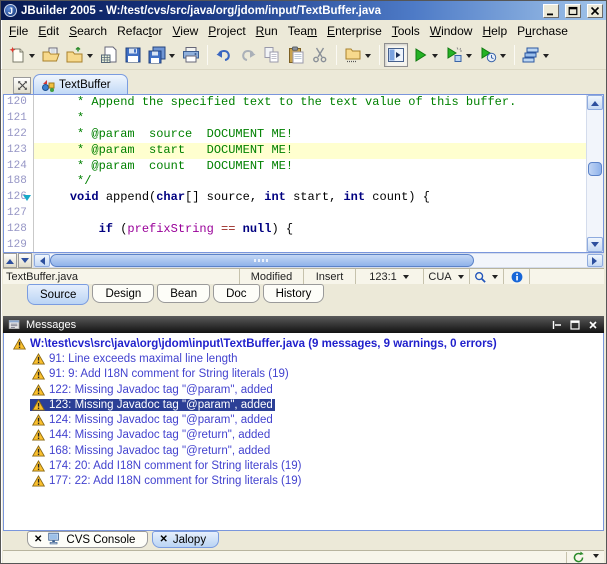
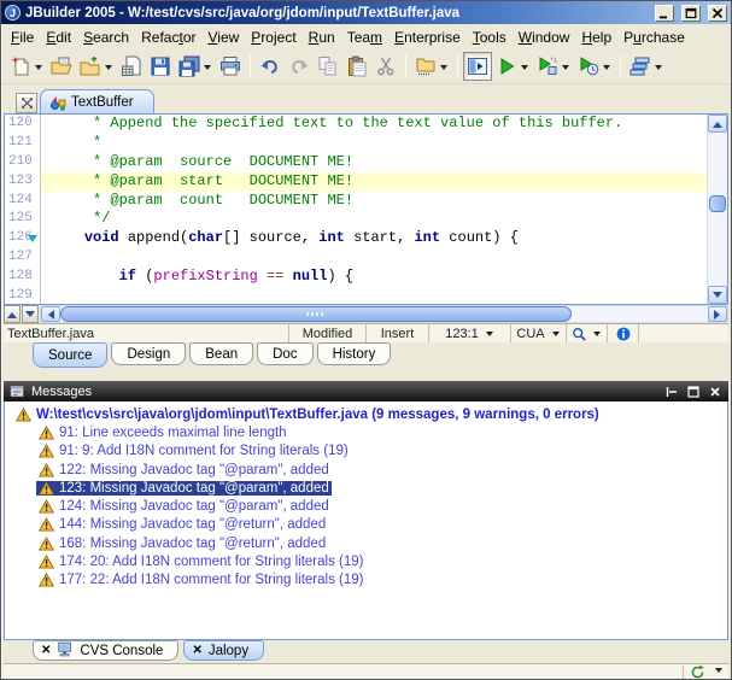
  J
  JBuilder 2005 - W:/test/cvs/src/java/org/jdom/input/TextBuffer.java
  File
  Edit
  Search
  Refactor
  View
  Project
  Run
  Team
  Enterprise
  Tools
  Window
  Help
  Purchase
  TextBuffer
  120
  * Append the specified text to the text value of this buffer.
  121
  *
- 122
+ 210
  * @param source DOCUMENT ME!
  123
  * @param start DOCUMENT ME!
  124
  * @param count DOCUMENT ME!
- 188
+ 125
  */
  126
  void append(char[] source, int start, int count) {
  127
  128
  if (prefixString == null) {
  129
  TextBuffer.java
  Modified
  Insert
  123:1
  CUA
  Source
  Design
  Bean
  Doc
  History
  Messages
  W:\test\cvs\src\java\org\jdom\input\TextBuffer.java (9 messages, 9 warnings, 0 errors)
  91: Line exceeds maximal line length
  91: 9: Add I18N comment for String literals (19)
  122: Missing Javadoc tag "@param", added
  123: Missing Javadoc tag "@param", added
  124: Missing Javadoc tag "@param", added
  144: Missing Javadoc tag "@return", added
  168: Missing Javadoc tag "@return", added
  174: 20: Add I18N comment for String literals (19)
  177: 22: Add I18N comment for String literals (19)
  ✕
  CVS Console
  ✕
  Jalopy
